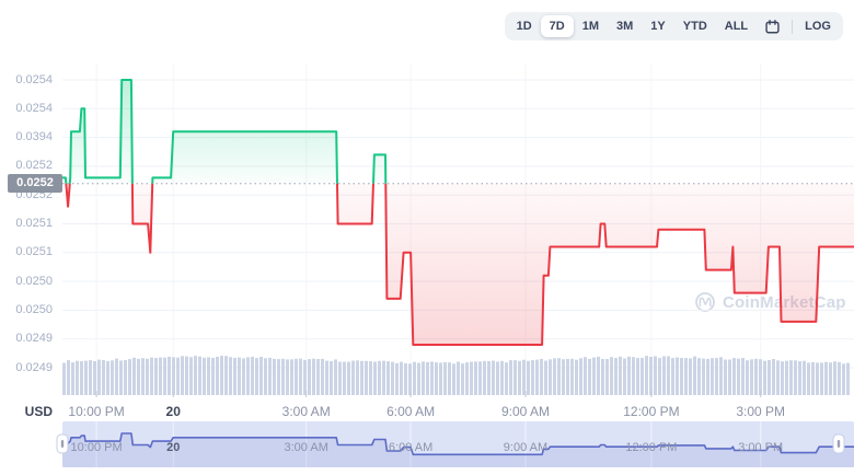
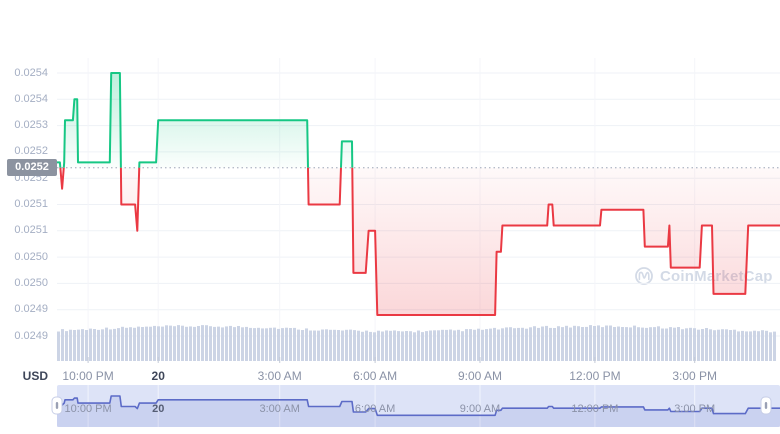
- 1D
- 7D
- 1M
- 3M
- 1Y
- YTD
- ALL
- LOG
  0.0254
  0.0254
- 0.0394
+ 0.0253
  0.0252
  0.0252
  0.0251
  0.0251
  0.0250
  0.0250
  0.0249
  0.0249
  0.0252
  10:00 PM
  20
  3:00 AM
  6:00 AM
  9:00 AM
  12:00 PM
  3:00 PM
  USD
  10:00 PM
  20
  3:00 AM
  6:00 AM
  9:00 AM
  12:00 PM
  3:00 PM
